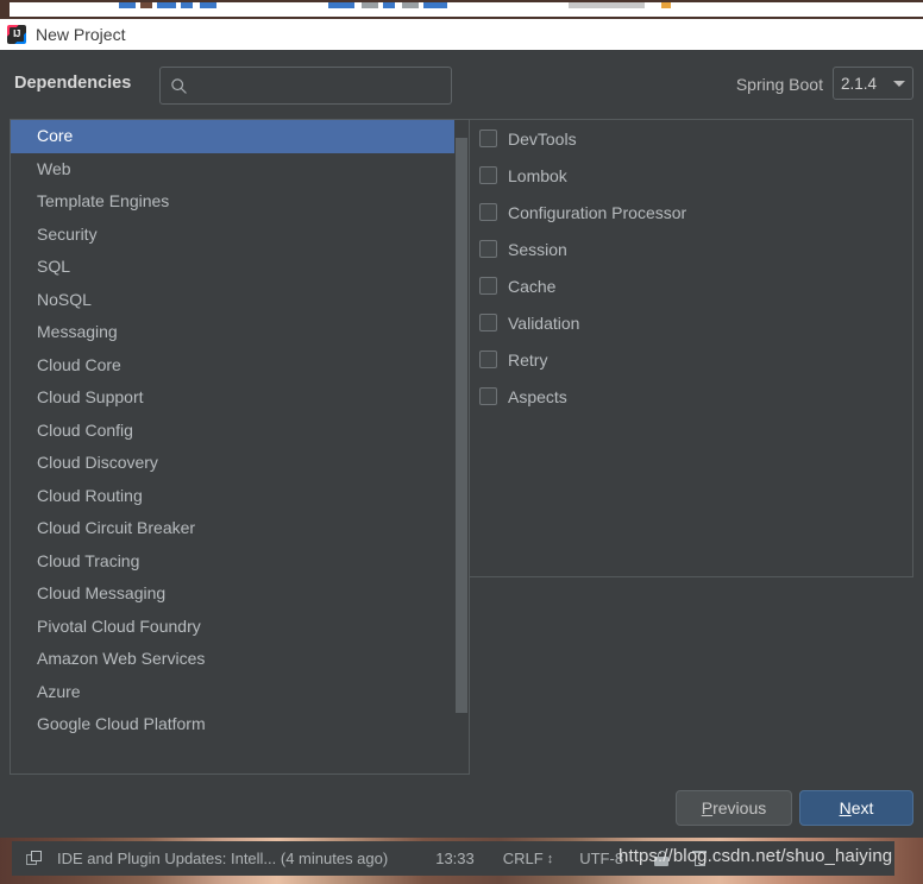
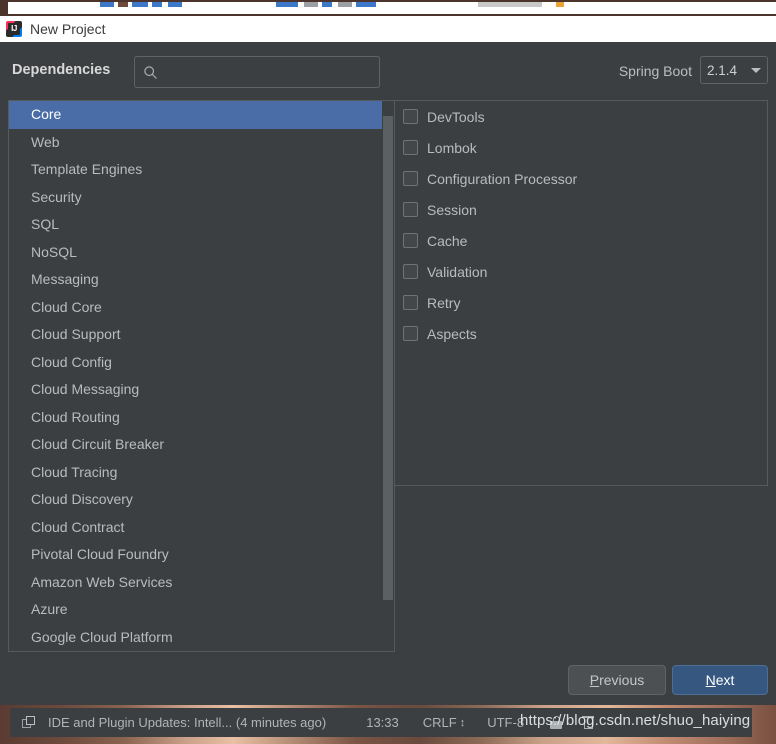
  IJ
  New Project
  Dependencies
  Spring Boot
  2.1.4
  Core
  Web
  Template Engines
  Security
  SQL
  NoSQL
  Messaging
  Cloud Core
  Cloud Support
  Cloud Config
- Cloud Discovery
+ Cloud Messaging
  Cloud Routing
  Cloud Circuit Breaker
  Cloud Tracing
- Cloud Messaging
+ Cloud Discovery
+ Cloud Contract
  Pivotal Cloud Foundry
  Amazon Web Services
  Azure
  Google Cloud Platform
  DevTools
  Lombok
  Configuration Processor
  Session
  Cache
  Validation
  Retry
  Aspects
  P
  revious
  N
  ext
  IDE and Plugin Updates: Intell... (4 minutes ago)
  13:33
  CRLF
  ↕
  UTF-8
  https://blog.csdn.net/shuo_haiying
